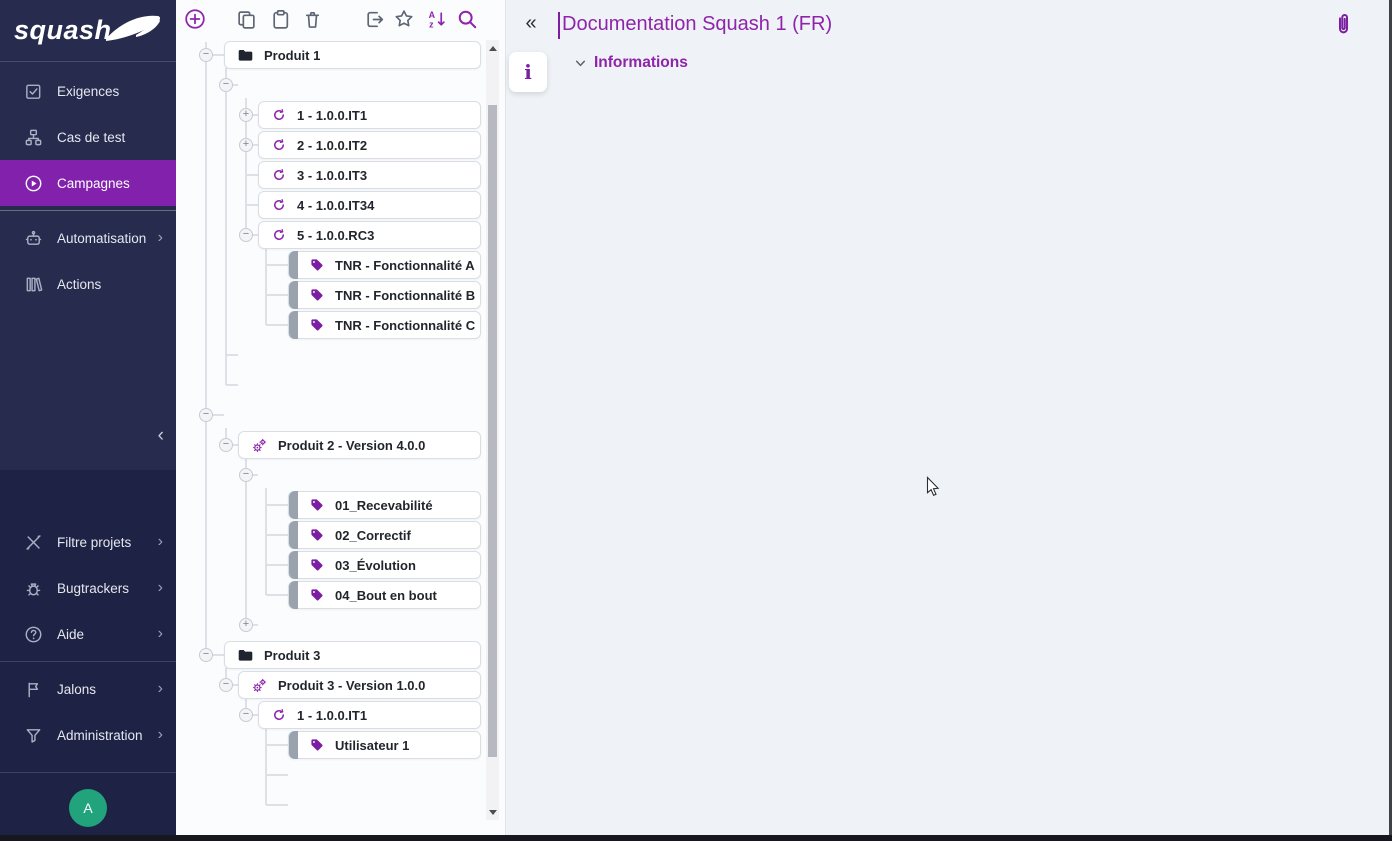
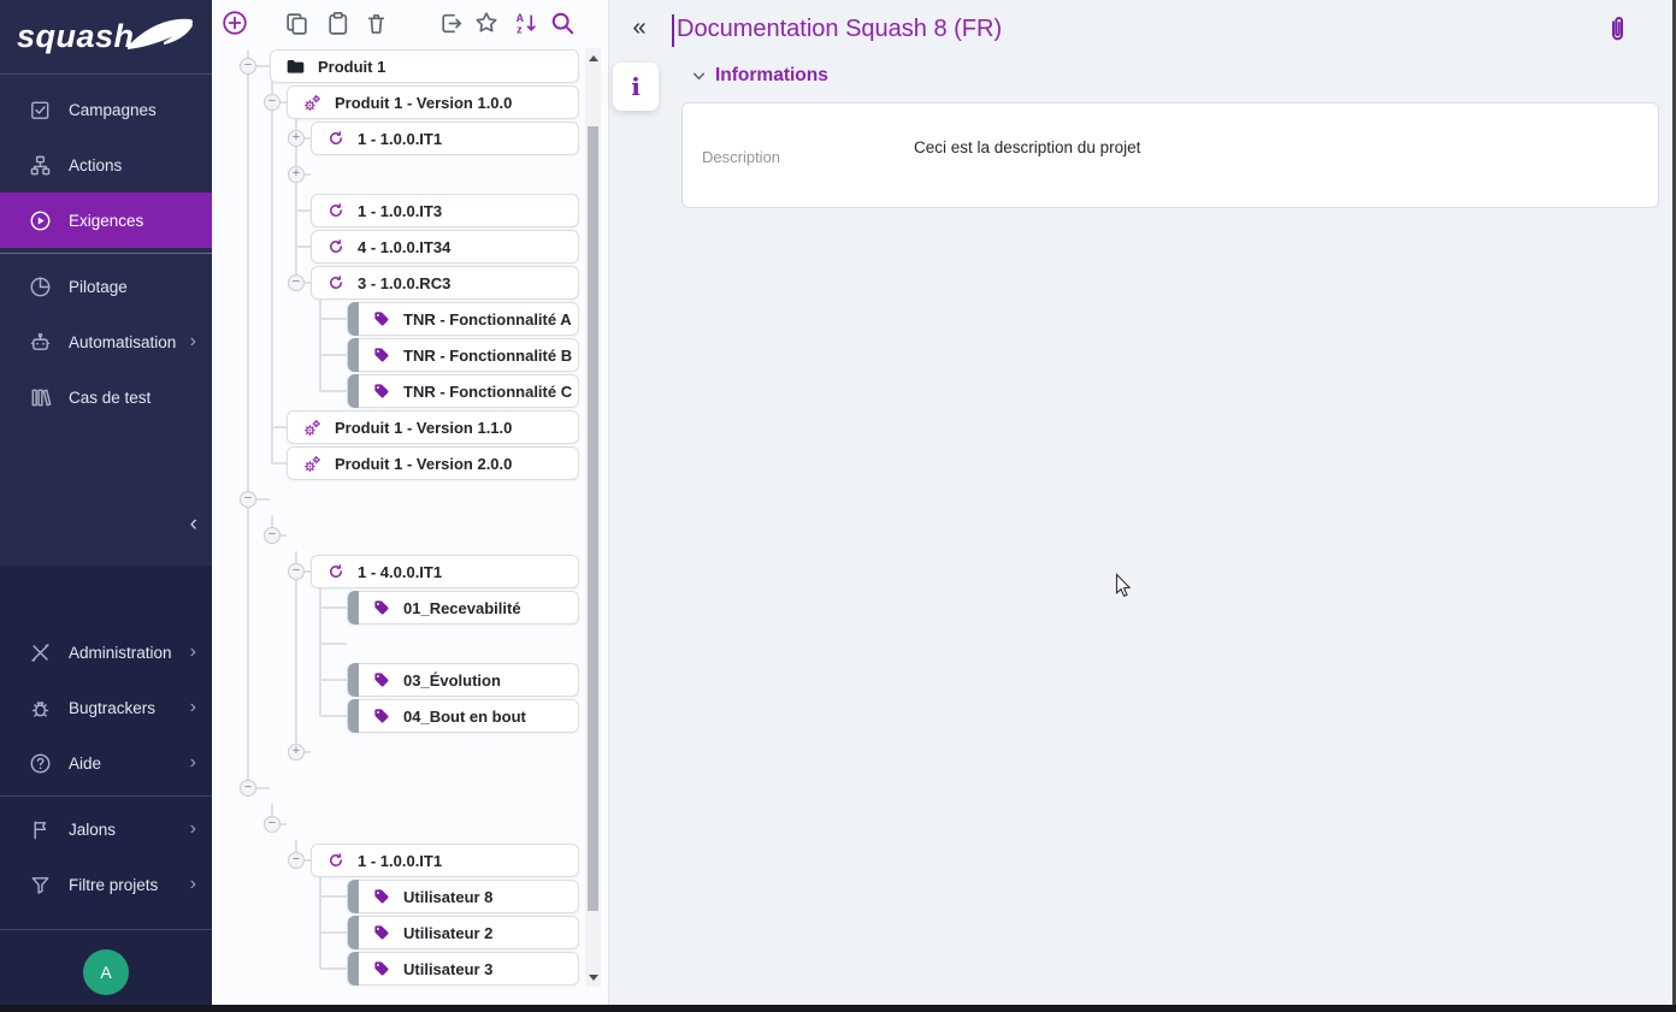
  squash
- Exigences
+ Campagnes
- Cas de test
+ Actions
- Campagnes
+ Exigences
+ Pilotage
  Automatisation
  ›
- Actions
+ Cas de test
  ‹
- Filtre projets
+ Administration
  ›
  Bugtrackers
  ›
  Aide
  ›
  Jalons
  ›
- Administration
+ Filtre projets
  ›
  A
  A
  z
  −
  Produit 1
  −
+ Produit 1 - Version 1.0.0
  +
  1 - 1.0.0.IT1
  +
- 2 - 1.0.0.IT2
- 3 - 1.0.0.IT3
+ 1 - 1.0.0.IT3
  4 - 1.0.0.IT34
  −
- 5 - 1.0.0.RC3
+ 3 - 1.0.0.RC3
  TNR - Fonctionnalité A
  TNR - Fonctionnalité B
  TNR - Fonctionnalité C
+ Produit 1 - Version 1.1.0
+ Produit 1 - Version 2.0.0
  −
  −
- Produit 2 - Version 4.0.0
  −
+ 1 - 4.0.0.IT1
  01_Recevabilité
- 02_Correctif
  03_Évolution
  04_Bout en bout
  +
  −
- Produit 3
  −
- Produit 3 - Version 1.0.0
  −
  1 - 1.0.0.IT1
- Utilisateur 1
+ Utilisateur 8
+ Utilisateur 2
+ Utilisateur 3
  «
- Documentation Squash 1 (FR)
+ Documentation Squash 8 (FR)
  i
  Informations
+ Description
+ Ceci est la description du projet
